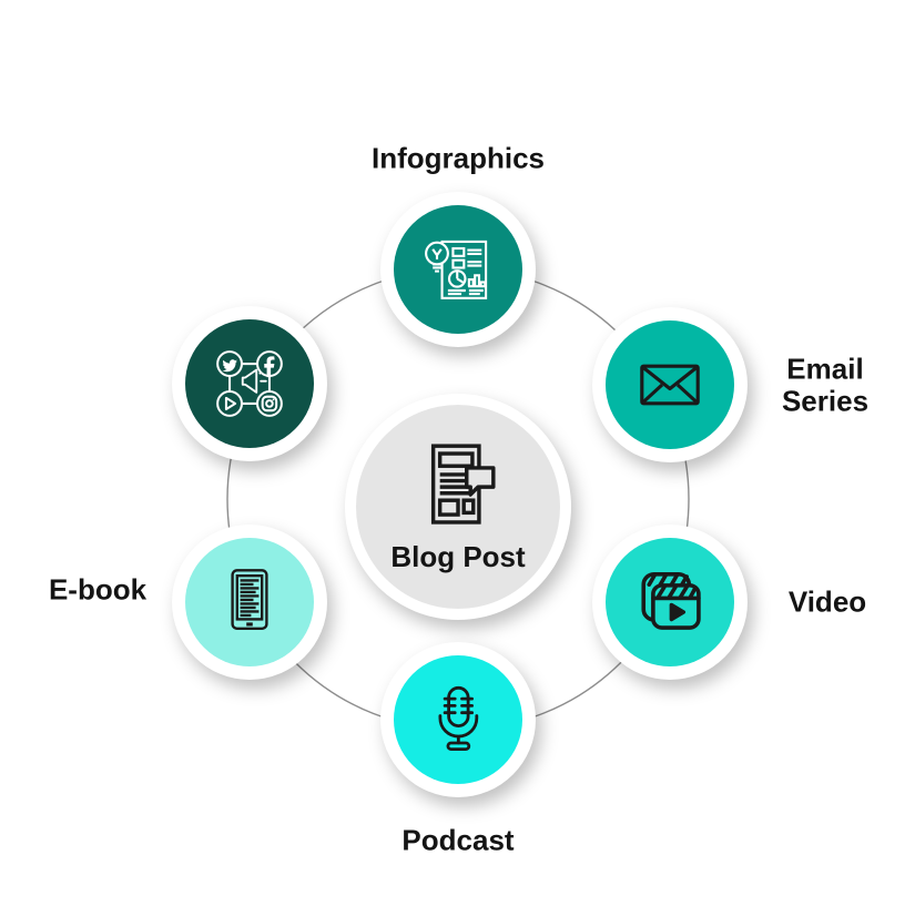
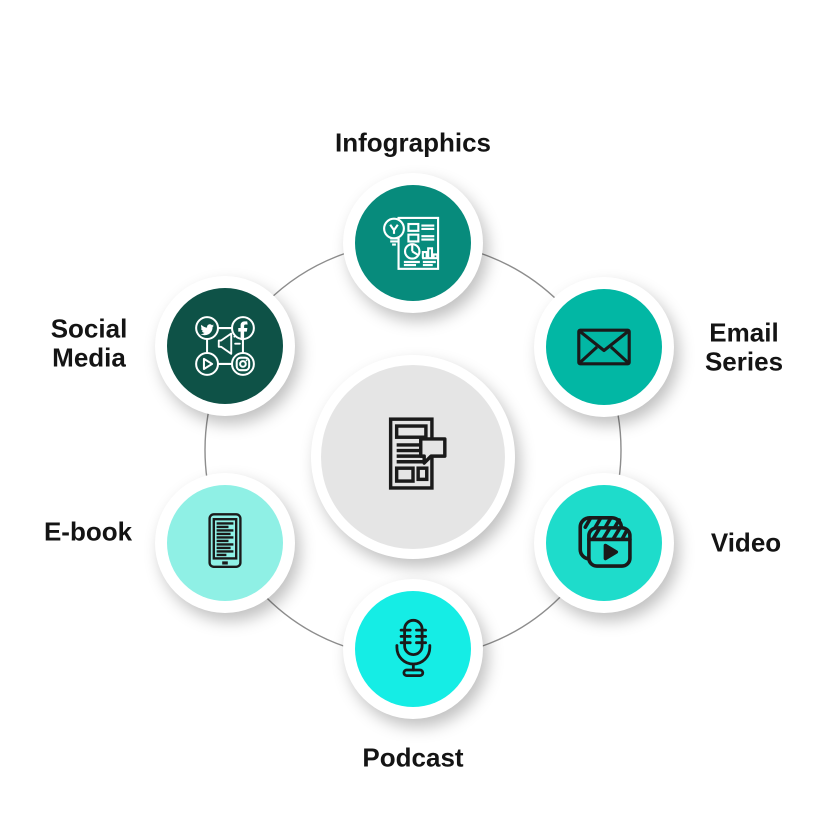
- Blog Post
  Infographics
  Email
  Series
  Video
  Podcast
  E-book
+ Social
+ Media
